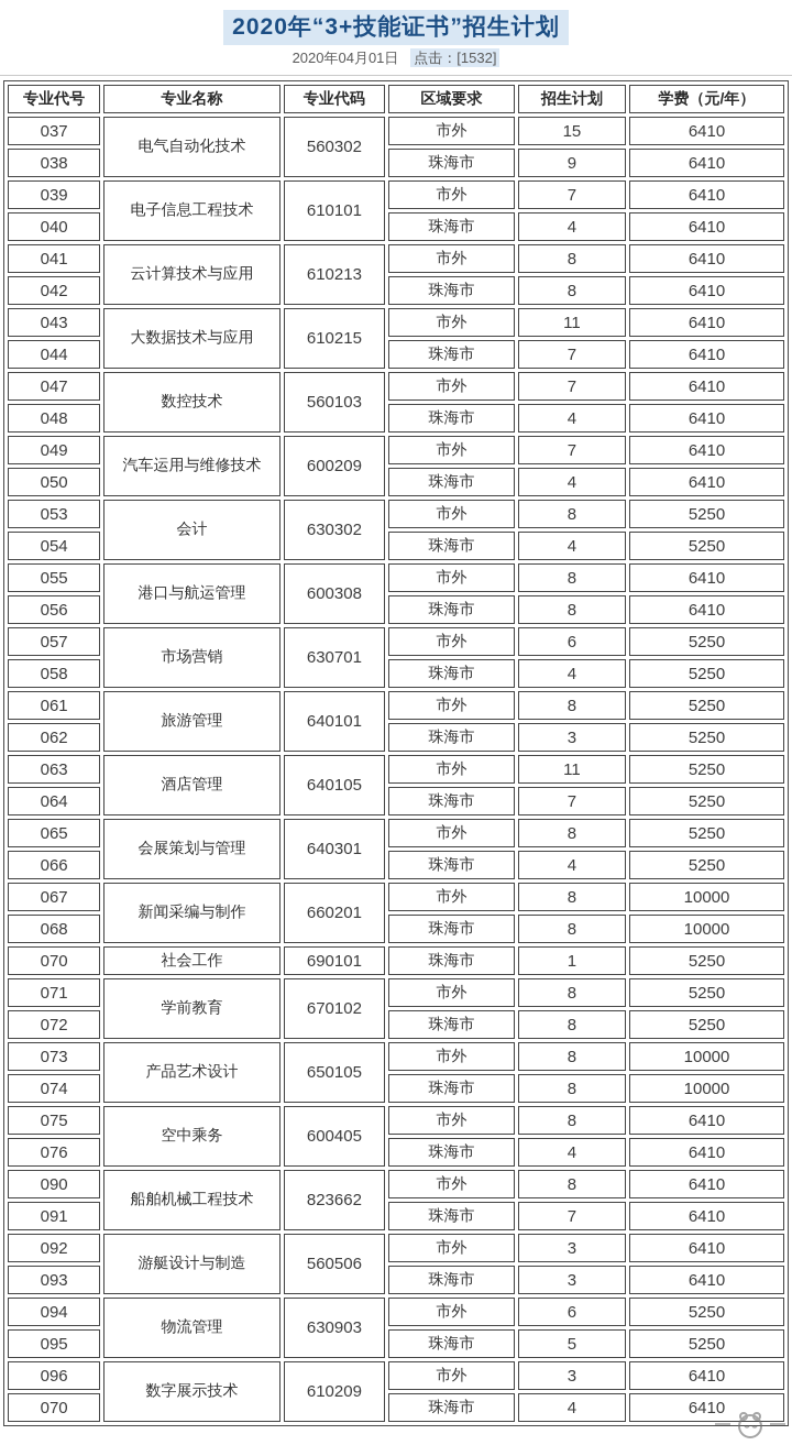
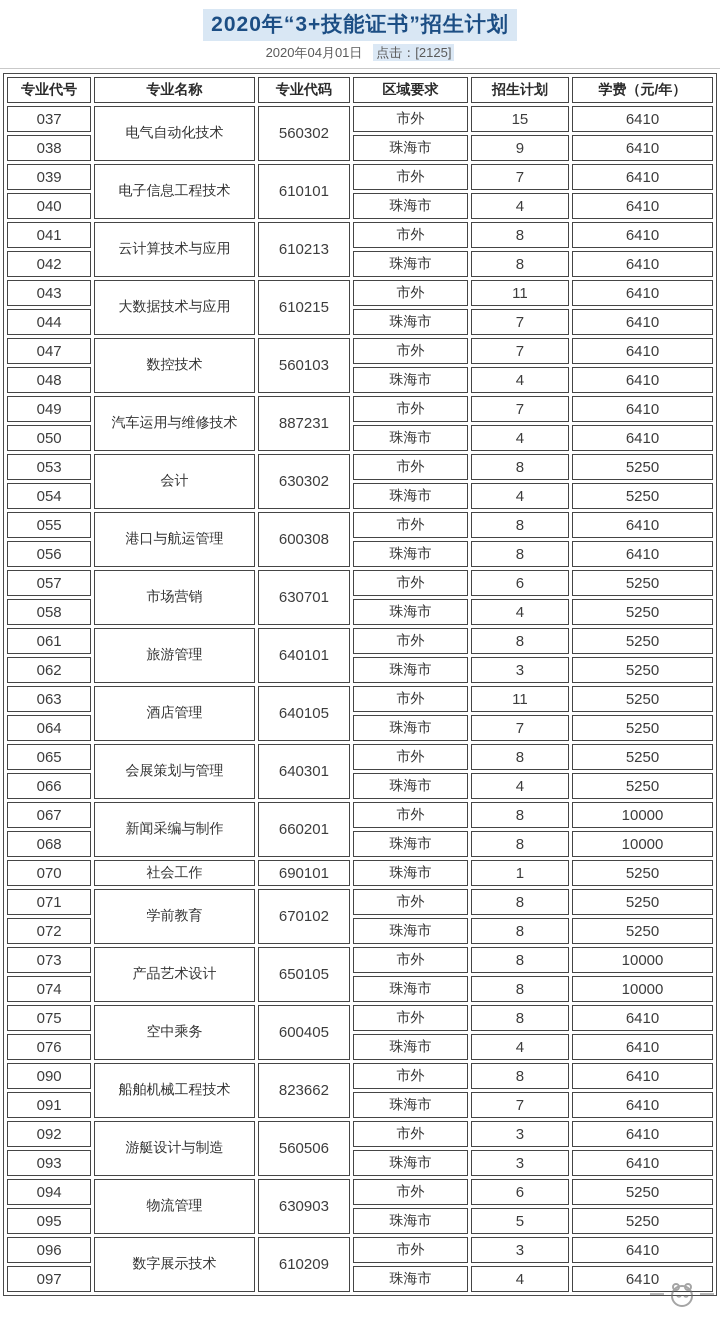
  2020年“3+技能证书”招生计划
- 2020年04月01日 点击：[1532]
+ 2020年04月01日 点击：[2125]
  专业代号	专业名称	专业代码	区域要求	招生计划	学费（元/年）
  037	电气自动化技术	560302	市外	15	6410
  038	珠海市	9	6410
  039	电子信息工程技术	610101	市外	7	6410
  040	珠海市	4	6410
  041	云计算技术与应用	610213	市外	8	6410
  042	珠海市	8	6410
  043	大数据技术与应用	610215	市外	11	6410
  044	珠海市	7	6410
  047	数控技术	560103	市外	7	6410
  048	珠海市	4	6410
- 049	汽车运用与维修技术	600209	市外	7	6410
+ 049	汽车运用与维修技术	887231	市外	7	6410
  050	珠海市	4	6410
  053	会计	630302	市外	8	5250
  054	珠海市	4	5250
  055	港口与航运管理	600308	市外	8	6410
  056	珠海市	8	6410
  057	市场营销	630701	市外	6	5250
  058	珠海市	4	5250
  061	旅游管理	640101	市外	8	5250
  062	珠海市	3	5250
  063	酒店管理	640105	市外	11	5250
  064	珠海市	7	5250
  065	会展策划与管理	640301	市外	8	5250
  066	珠海市	4	5250
  067	新闻采编与制作	660201	市外	8	10000
  068	珠海市	8	10000
  070	社会工作	690101	珠海市	1	5250
  071	学前教育	670102	市外	8	5250
  072	珠海市	8	5250
  073	产品艺术设计	650105	市外	8	10000
  074	珠海市	8	10000
  075	空中乘务	600405	市外	8	6410
  076	珠海市	4	6410
  090	船舶机械工程技术	823662	市外	8	6410
  091	珠海市	7	6410
  092	游艇设计与制造	560506	市外	3	6410
  093	珠海市	3	6410
  094	物流管理	630903	市外	6	5250
  095	珠海市	5	5250
  096	数字展示技术	610209	市外	3	6410
- 070	珠海市	4	6410
+ 097	珠海市	4	6410
